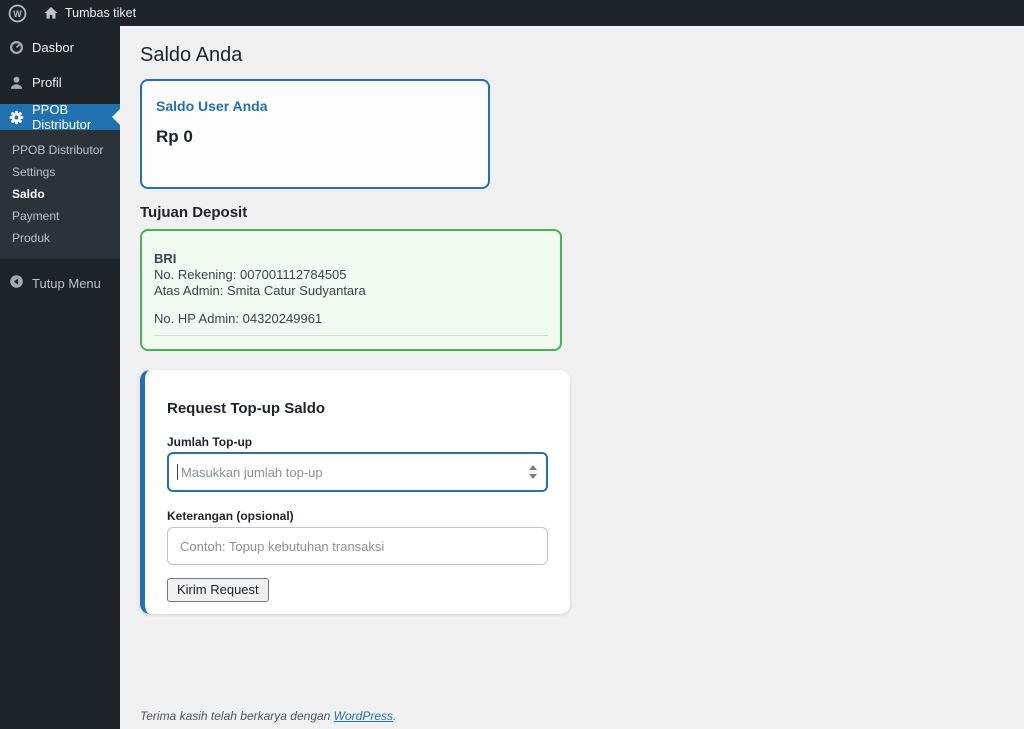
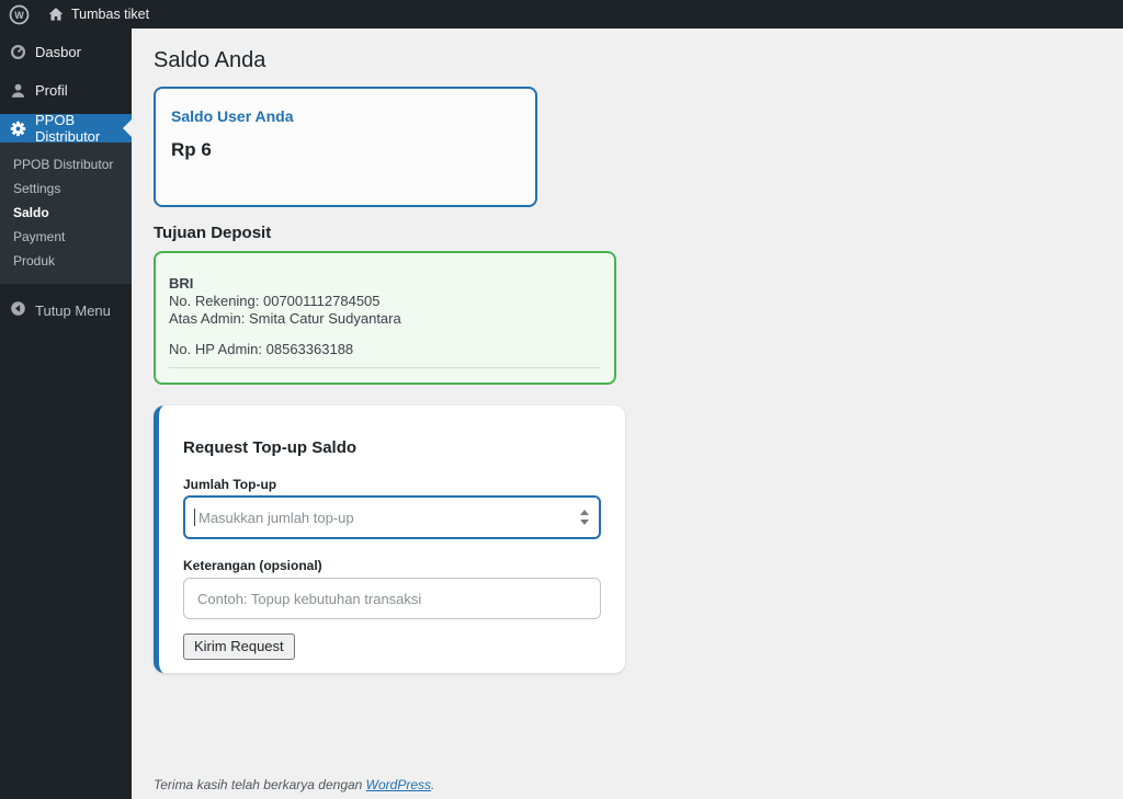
  W
  Tumbas tiket
  Dasbor
  Profil
  PPOB Distributor
  PPOB Distributor
  Settings
  Saldo
  Payment
  Produk
  Tutup Menu
  Saldo Anda
  Saldo User Anda
- Rp 0
+ Rp 6
  Tujuan Deposit
  BRI
  No. Rekening: 007001112784505
  Atas Admin: Smita Catur Sudyantara
- No. HP Admin: 04320249961
+ No. HP Admin: 08563363188
  Request Top-up Saldo
  Jumlah Top-up
  Masukkan jumlah top-up
  Keterangan (opsional)
  Contoh: Topup kebutuhan transaksi
  Kirim Request
  Terima kasih telah berkarya dengan WordPress.
